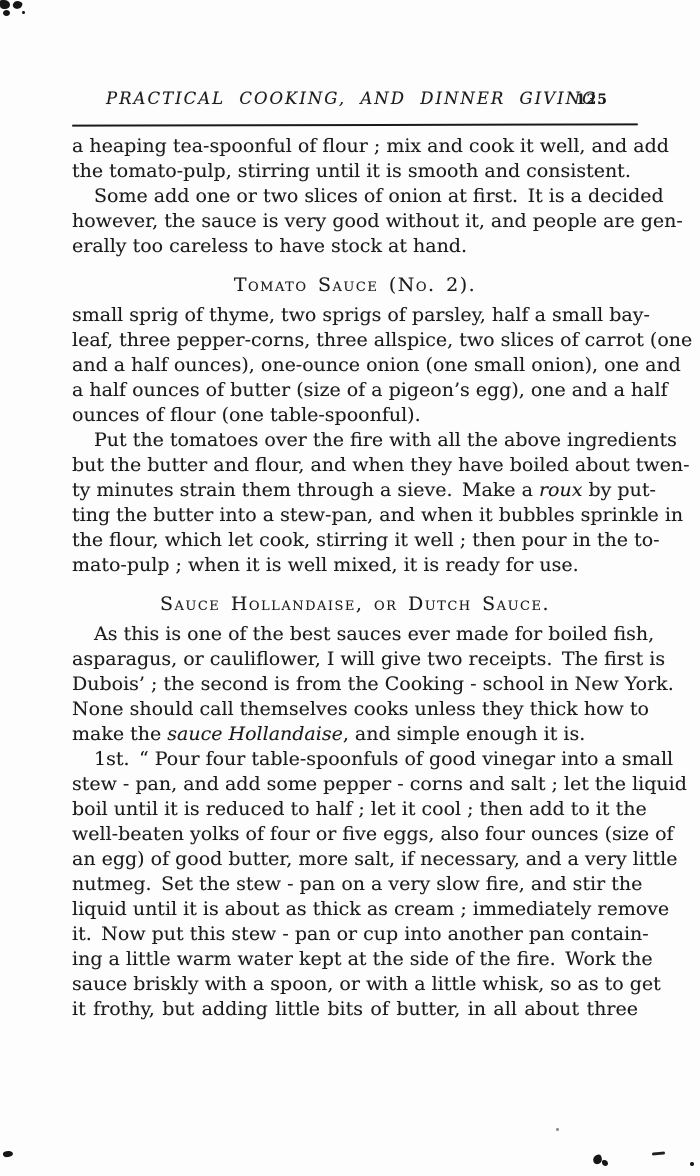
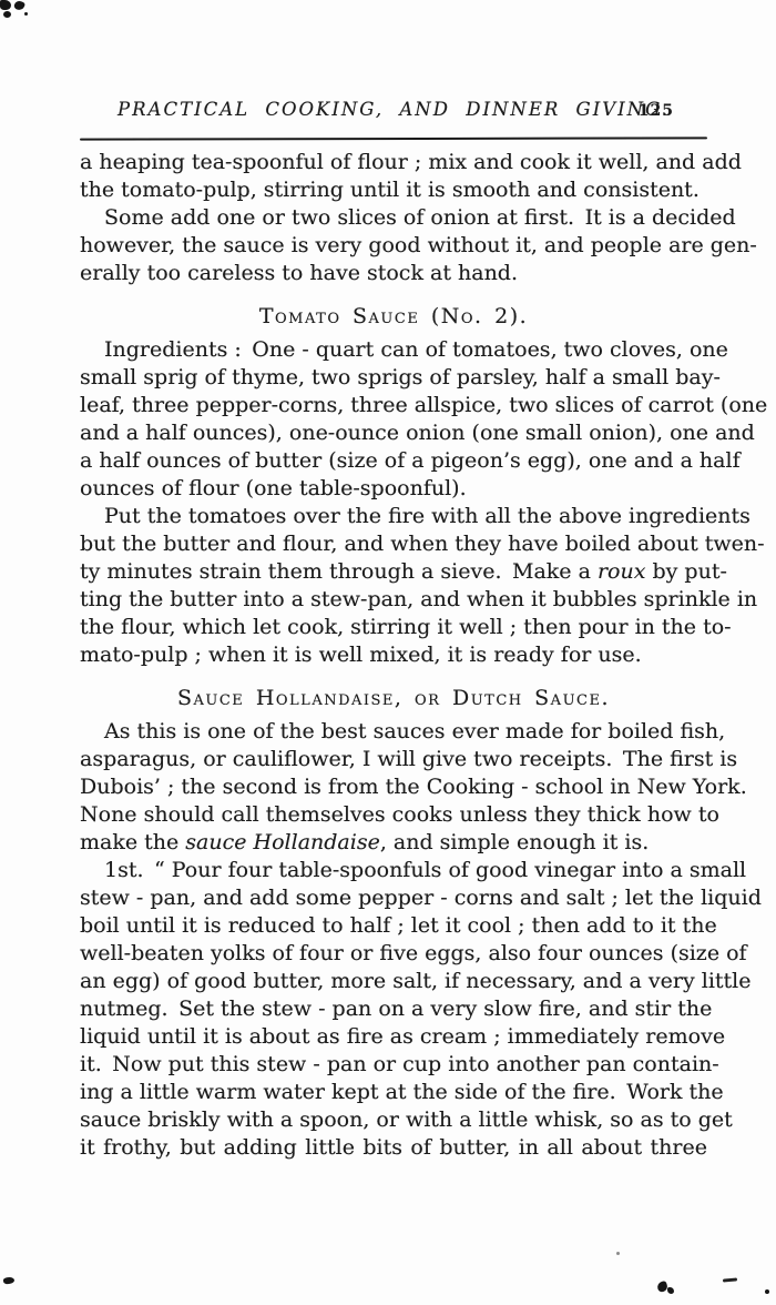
  PRACTICAL COOKING, AND DINNER GIVING.
  125
  a heaping tea-spoonful of flour ; mix and cook it well, and add
  the tomato-pulp, stirring until it is smooth and consistent.
  Some add one or two slices of onion at first. It is a decided
  however, the sauce is very good without it, and people are gen-
  erally too careless to have stock at hand.
  Tomato Sauce (No. 2).
+ Ingredients : One - quart can of tomatoes, two cloves, one
  small sprig of thyme, two sprigs of parsley, half a small bay-
  leaf, three pepper-corns, three allspice, two slices of carrot (one
  and a half ounces), one-ounce onion (one small onion), one and
  a half ounces of butter (size of a pigeon’s egg), one and a half
  ounces of flour (one table-spoonful).
  Put the tomatoes over the fire with all the above ingredients
  but the butter and flour, and when they have boiled about twen-
  ty minutes strain them through a sieve. Make a roux by put-
  ting the butter into a stew-pan, and when it bubbles sprinkle in
  the flour, which let cook, stirring it well ; then pour in the to-
  mato-pulp ; when it is well mixed, it is ready for use.
  Sauce Hollandaise, or Dutch Sauce.
  As this is one of the best sauces ever made for boiled fish,
  asparagus, or cauliflower, I will give two receipts. The first is
  Dubois’ ; the second is from the Cooking - school in New York.
  None should call themselves cooks unless they thick how to
  make the sauce Hollandaise, and simple enough it is.
  1st. “ Pour four table-spoonfuls of good vinegar into a small
  stew - pan, and add some pepper - corns and salt ; let the liquid
  boil until it is reduced to half ; let it cool ; then add to it the
  well-beaten yolks of four or five eggs, also four ounces (size of
  an egg) of good butter, more salt, if necessary, and a very little
  nutmeg. Set the stew - pan on a very slow fire, and stir the
- liquid until it is about as thick as cream ; immediately remove
+ liquid until it is about as fire as cream ; immediately remove
  it. Now put this stew - pan or cup into another pan contain-
  ing a little warm water kept at the side of the fire. Work the
  sauce briskly with a spoon, or with a little whisk, so as to get
  it frothy, but adding little bits of butter, in all about three
